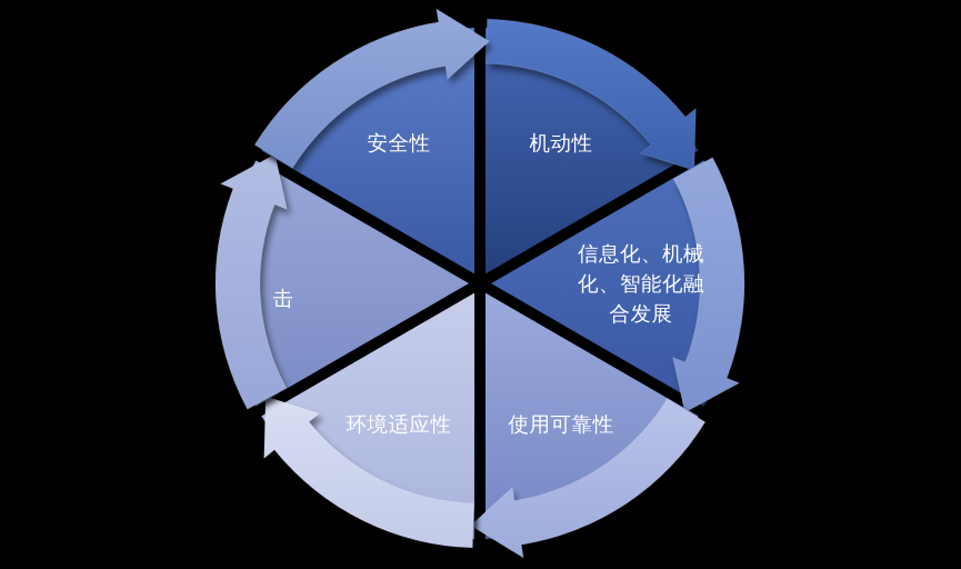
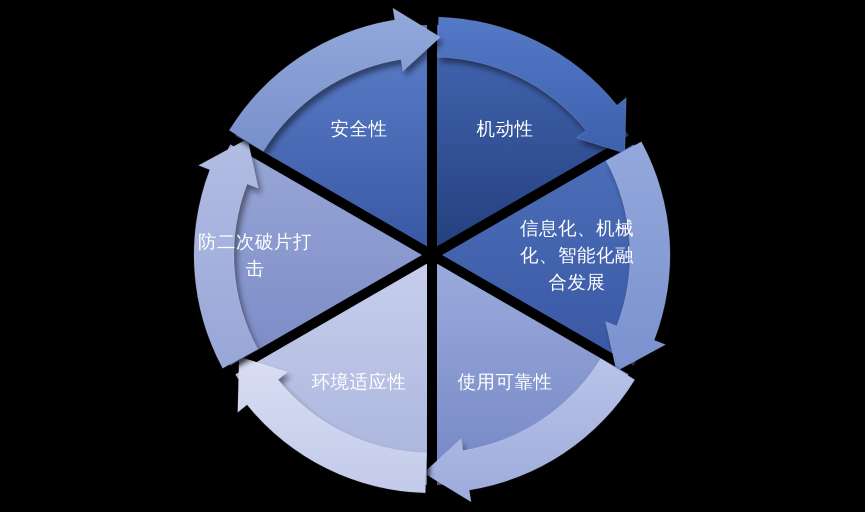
  机动性
  信息化、机械
  化、智能化融
  合发展
  使用可靠性
  环境适应性
+ 防二次破片打
  击
  安全性
